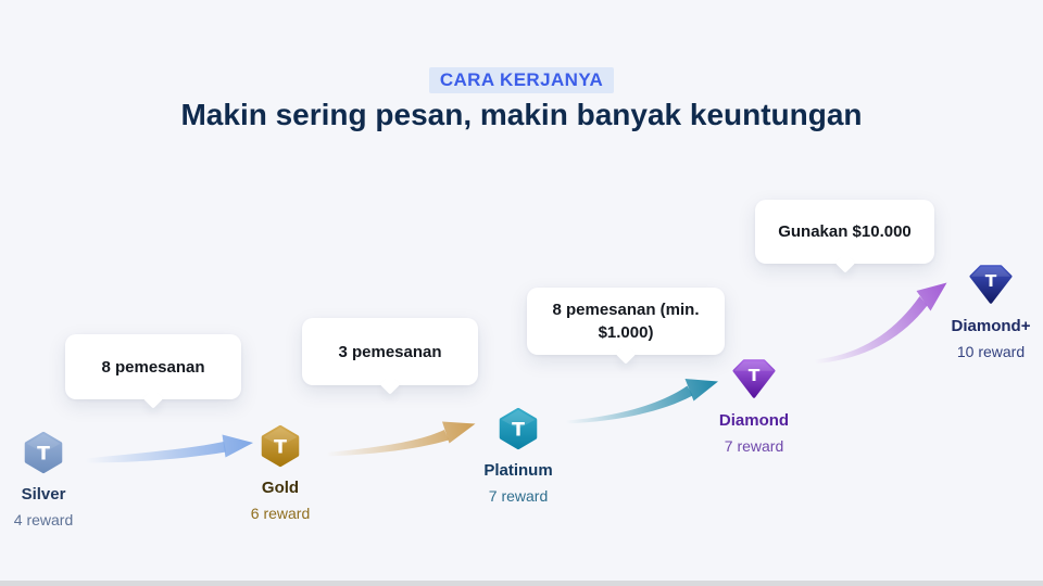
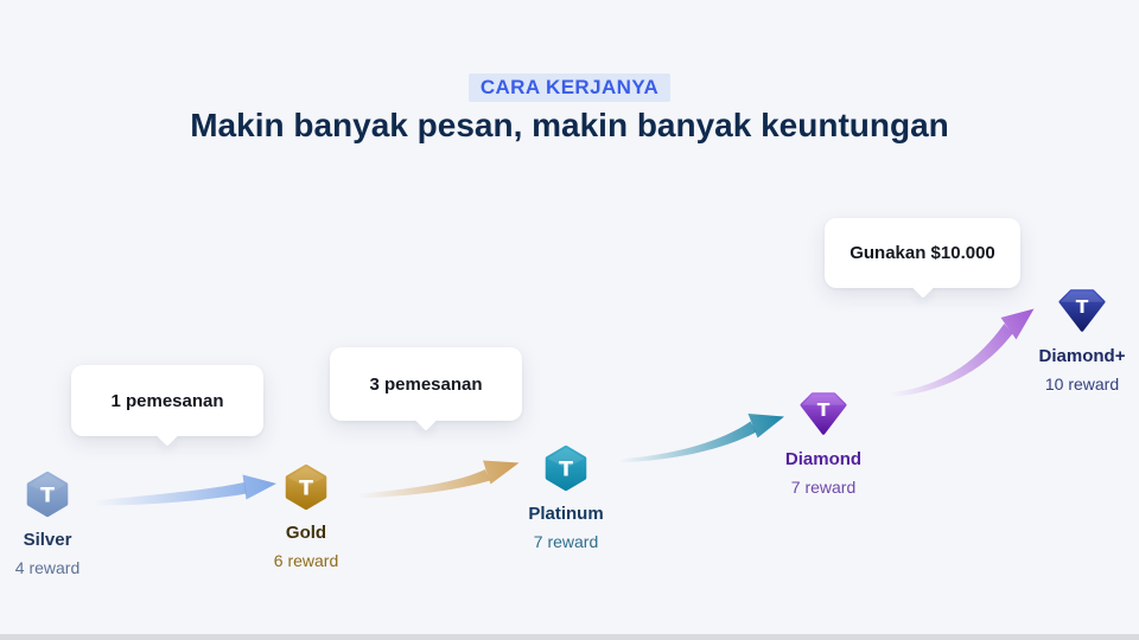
  CARA KERJANYA
- Makin sering pesan, makin banyak keuntungan
+ Makin banyak pesan, makin banyak keuntungan
- 8 pemesanan
+ 1 pemesanan
  3 pemesanan
- 8 pemesanan (min. $1.000)
  Gunakan $10.000
  T
  Silver
  4 reward
  T
  Gold
  6 reward
  T
  Platinum
  7 reward
  T
  Diamond
  7 reward
  T
  Diamond+
  10 reward
